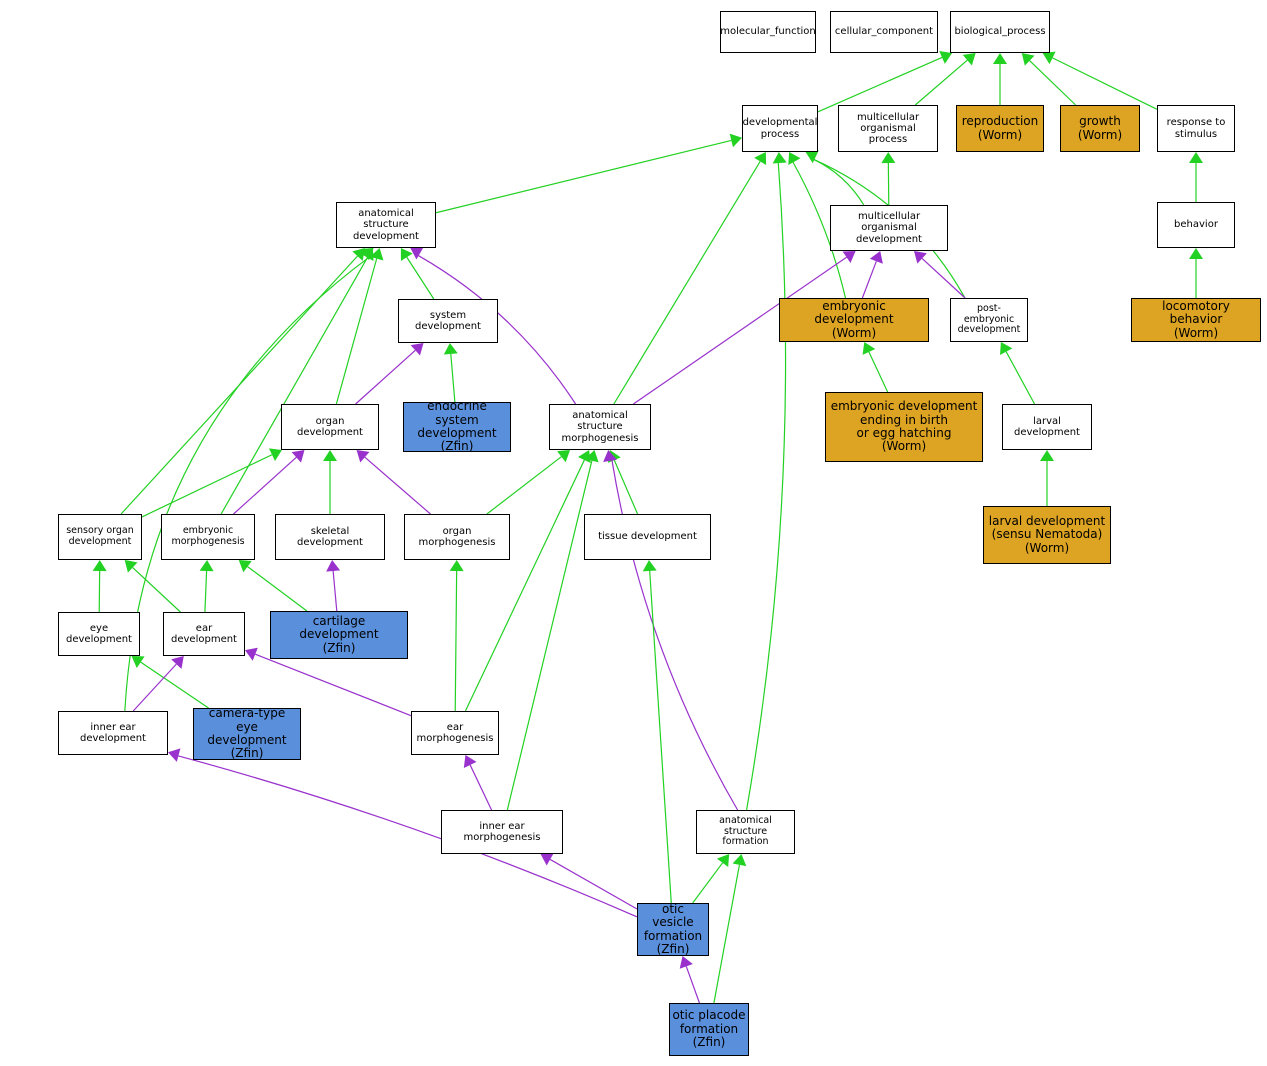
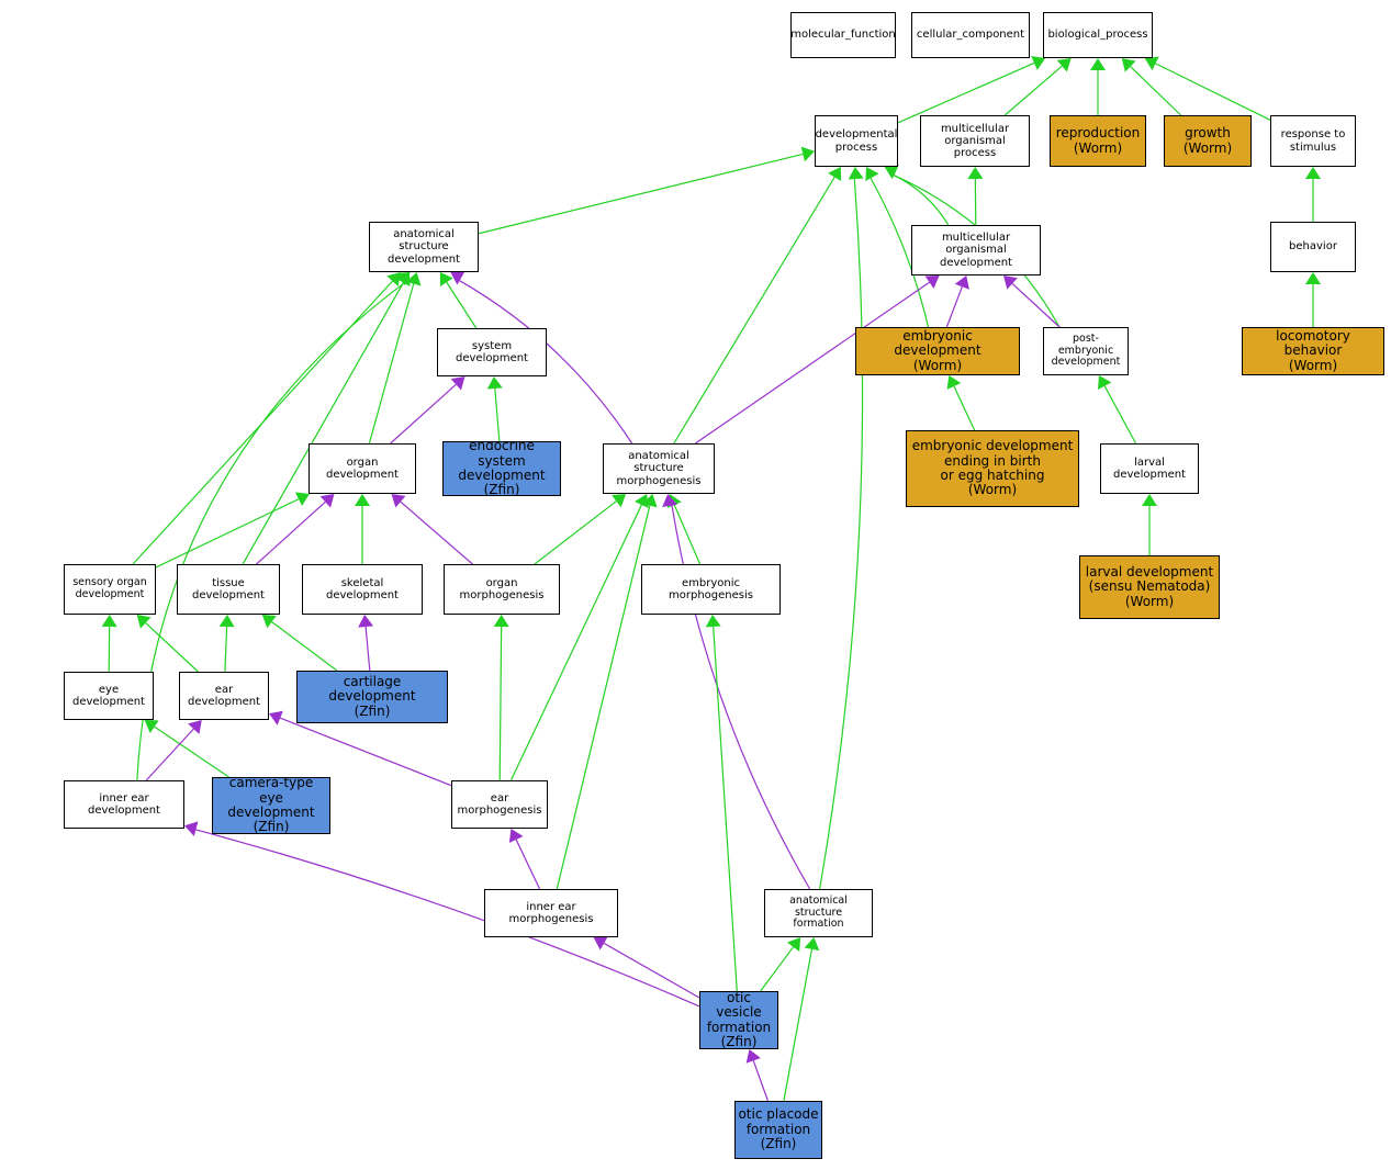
  molecular_function
  cellular_component
  biological_process
  developmental
  process
  multicellular
  organismal process
  reproduction
  (Worm)
  growth
  (Worm)
  response to
  stimulus
  anatomical structure
  development
  multicellular
  organismal development
  behavior
  system development
  embryonic development
  (Worm)
  post-embryonic
  development
  locomotory behavior
  (Worm)
  organ development
  endocrine system
  development
  (Zfin)
  anatomical structure
  morphogenesis
  embryonic development
  ending in birth
  or egg hatching
  (Worm)
  larval development
  sensory organ
  development
- embryonic morphogenesis
+ tissue development
  skeletal development
  organ morphogenesis
- tissue development
+ embryonic morphogenesis
  larval development
  (sensu Nematoda)
  (Worm)
  eye development
  ear development
  cartilage development
  (Zfin)
  inner ear development
  camera-type
  eye development
  (Zfin)
  ear morphogenesis
  inner ear morphogenesis
  anatomical structure
  formation
  otic vesicle
  formation
  (Zfin)
  otic placode
  formation
  (Zfin)
